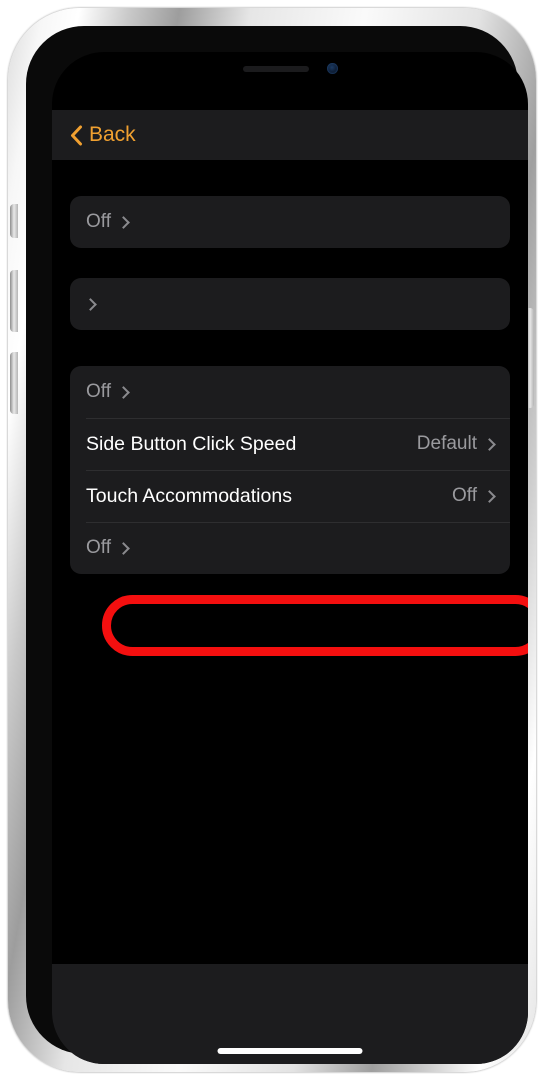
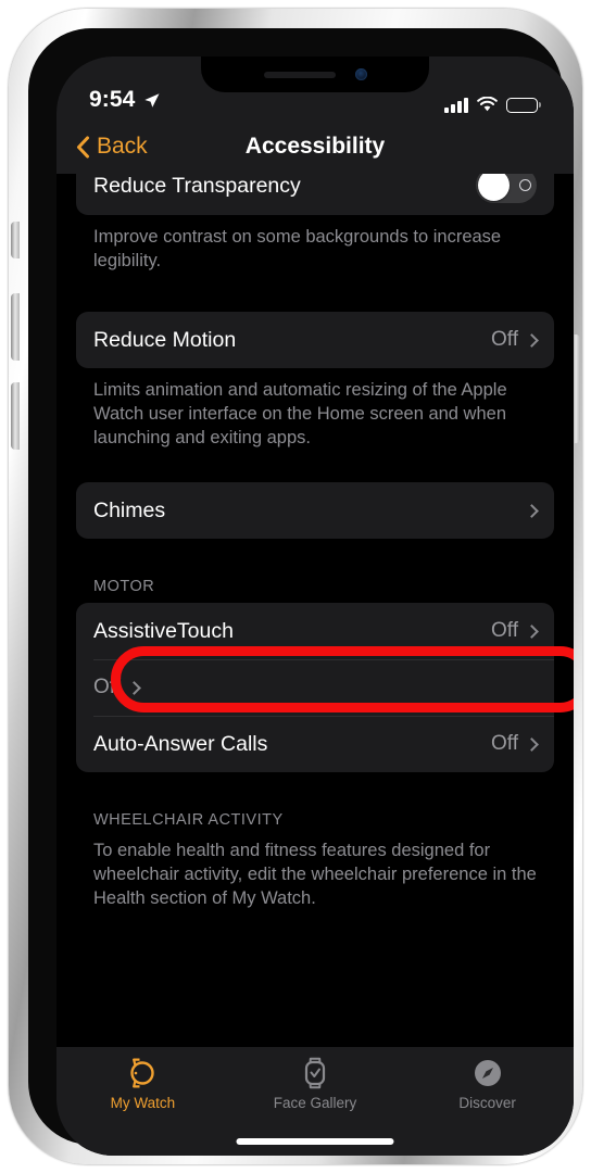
+ 9:54
  Back
+ Accessibility
+ Reduce Transparency
+ Improve contrast on some backgrounds to increase legibility.
+ Reduce Motion
  Off
+ Limits animation and automatic resizing of the Apple Watch user interface on the Home screen and when launching and exiting apps.
+ Chimes
+ MOTOR
+ AssistiveTouch
  Off
- Side Button Click Speed
- Default
- Touch Accommodations
  Off
+ Auto-Answer Calls
  Off
+ WHEELCHAIR ACTIVITY
+ To enable health and fitness features designed for wheelchair activity, edit the wheelchair preference in the Health section of My Watch.
+ My Watch
+ Face Gallery
+ Discover
